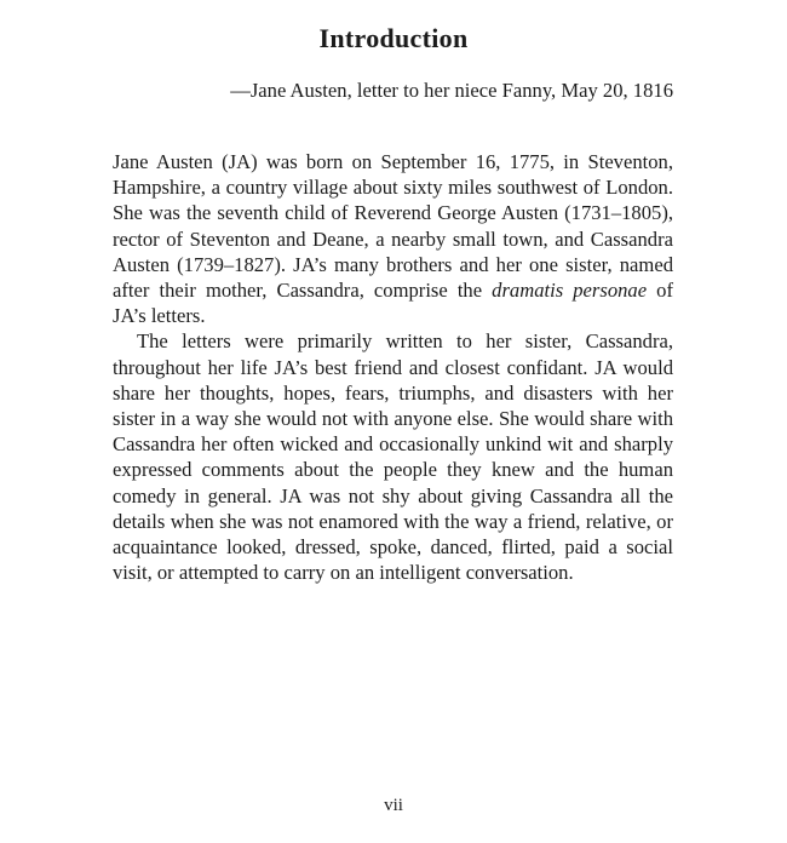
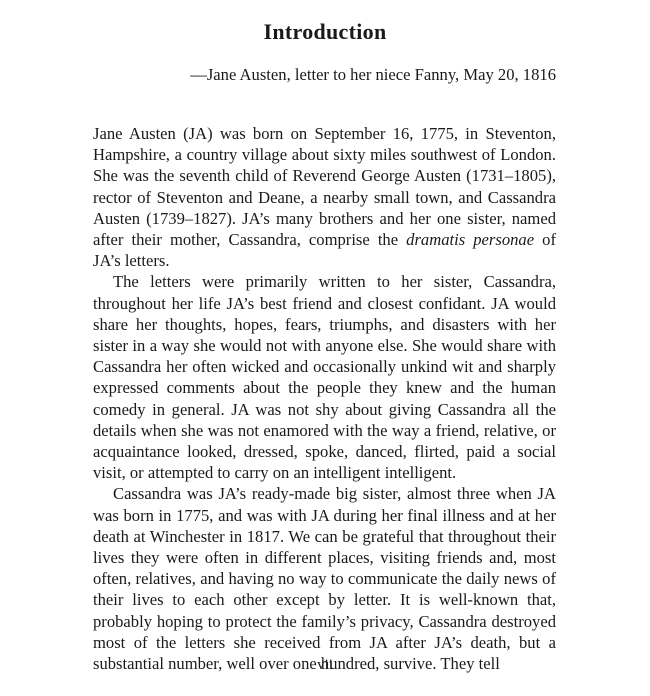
  Introduction
  —Jane Austen, letter to her niece Fanny, May 20, 1816
  Jane Austen (JA) was born on September 16, 1775, in Steventon, Hampshire, a country village about sixty miles southwest of London. She was the seventh child of Reverend George Austen (1731–1805), rector of Steventon and Deane, a nearby small town, and Cassandra Austen (1739–1827). JA’s many brothers and her one sister, named after their mother, Cassandra, comprise the dramatis personae of JA’s letters.
- The letters were primarily written to her sister, Cassandra, throughout her life JA’s best friend and closest confidant. JA would share her thoughts, hopes, fears, triumphs, and disasters with her sister in a way she would not with anyone else. She would share with Cassandra her often wicked and occasionally unkind wit and sharply expressed comments about the people they knew and the human comedy in general. JA was not shy about giving Cassandra all the details when she was not enamored with the way a friend, relative, or acquaintance looked, dressed, spoke, danced, flirted, paid a social visit, or attempted to carry on an intelligent conversation.
+ The letters were primarily written to her sister, Cassandra, throughout her life JA’s best friend and closest confidant. JA would share her thoughts, hopes, fears, triumphs, and disasters with her sister in a way she would not with anyone else. She would share with Cassandra her often wicked and occasionally unkind wit and sharply expressed comments about the people they knew and the human comedy in general. JA was not shy about giving Cassandra all the details when she was not enamored with the way a friend, relative, or acquaintance looked, dressed, spoke, danced, flirted, paid a social visit, or attempted to carry on an intelligent intelligent.
+ Cassandra was JA’s ready-made big sister, almost three when JA was born in 1775, and was with JA during her final illness and at her death at Winchester in 1817. We can be grateful that throughout their lives they were often in different places, visiting friends and, most often, relatives, and having no way to communicate the daily news of their lives to each other except by letter. It is well-known that, probably hoping to protect the family’s privacy, Cassandra destroyed most of the letters she received from JA after JA’s death, but a substantial number, well over one hundred, survive. They tell
  vii
